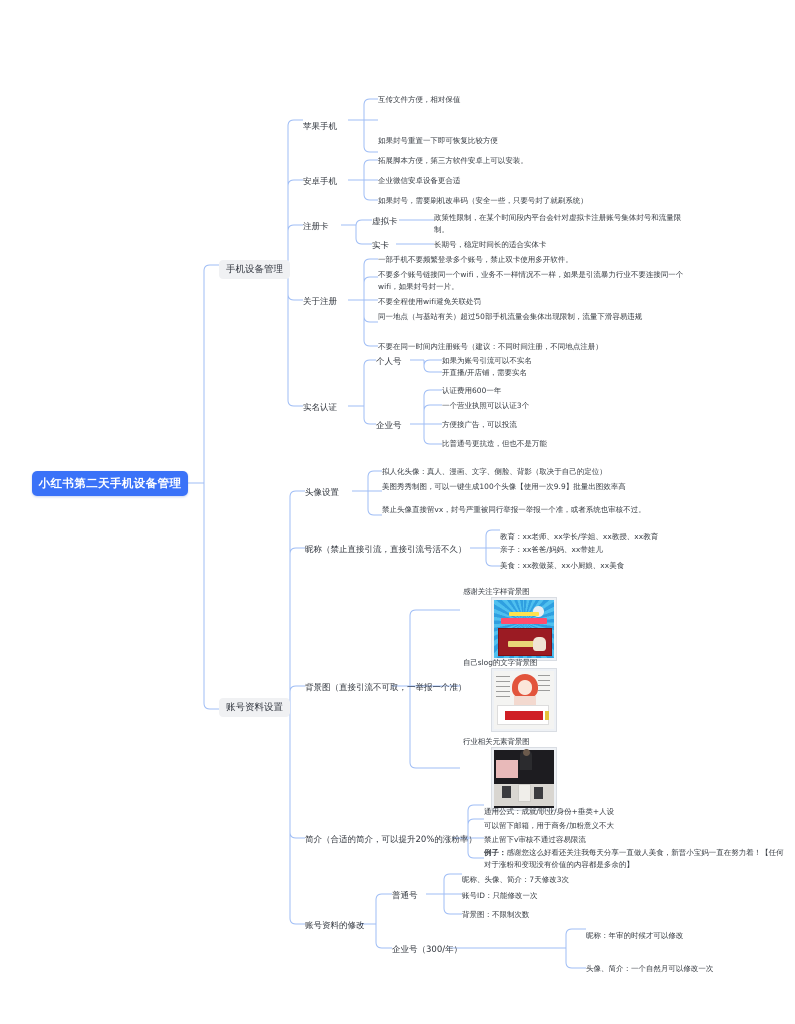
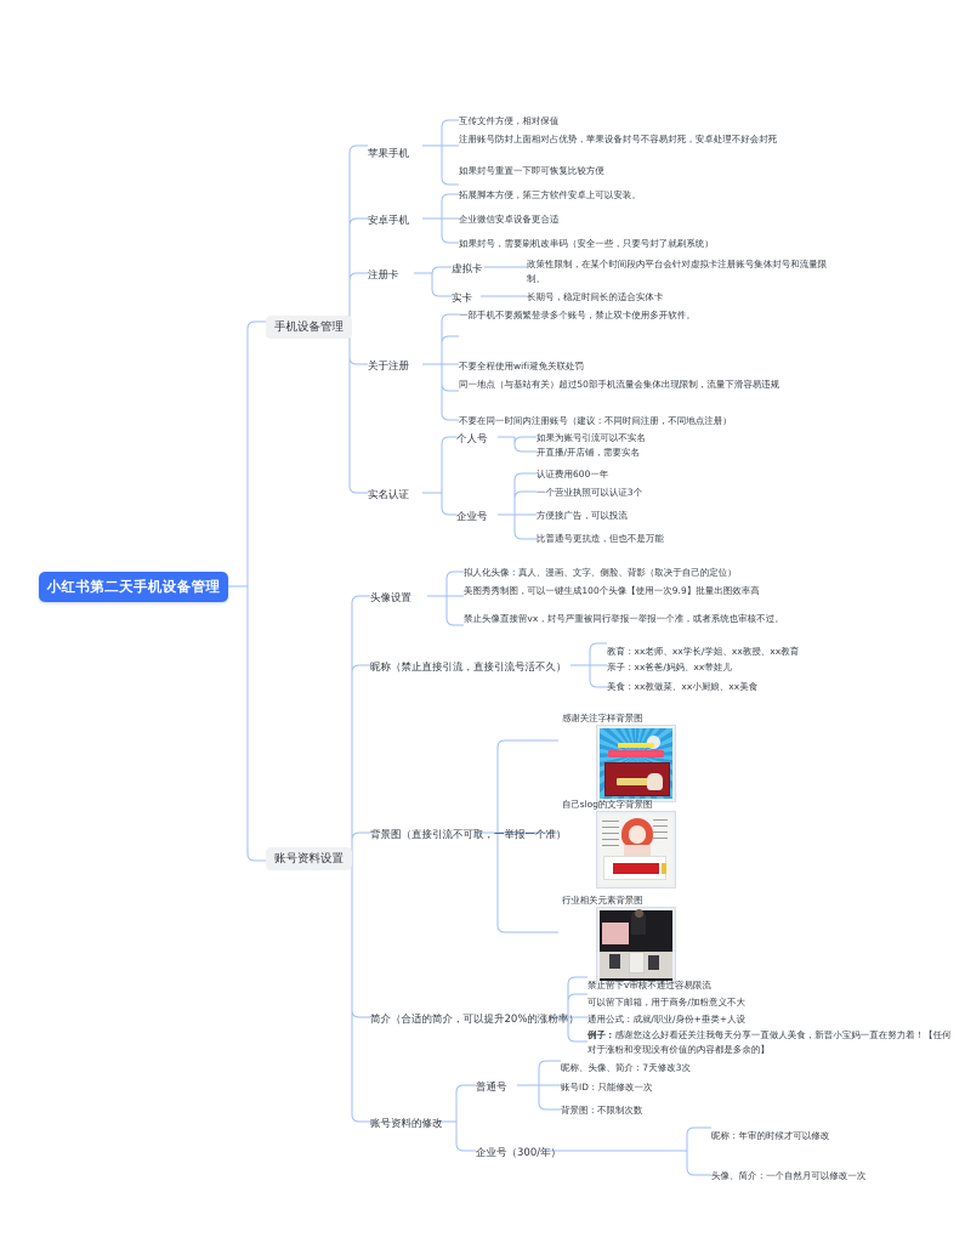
  小红书第二天手机设备管理
  手机设备管理
  苹果手机
  互传文件方便，相对保值
+ 注册账号防封上面相对占优势，苹果设备封号不容易封死，安卓处理不好会封死
  如果封号重置一下即可恢复比较方便
  安卓手机
  拓展脚本方便，第三方软件安卓上可以安装。
  企业微信安卓设备更合适
  如果封号，需要刷机改串码（安全一些，只要号封了就刷系统）
  注册卡
  虚拟卡
  政策性限制，在某个时间段内平台会针对虚拟卡注册账号集体封号和流量限制。
  实卡
  长期号，稳定时间长的适合实体卡
  关于注册
  一部手机不要频繁登录多个账号，禁止双卡使用多开软件。
- 不要多个账号链接同一个wifi，业务不一样情况不一样，如果是引流暴力行业不要连接同一个wifi，如果封号封一片。
  不要全程使用wifi避免关联处罚
  同一地点（与基站有关）超过50部手机流量会集体出现限制，流量下滑容易违规
  不要在同一时间内注册账号（建议：不同时间注册，不同地点注册）
  实名认证
  个人号
  如果为账号引流可以不实名
  开直播/开店铺，需要实名
  企业号
  认证费用600一年
  一个营业执照可以认证3个
  方便接广告，可以投流
  比普通号更抗造，但也不是万能
  账号资料设置
  头像设置
  拟人化头像：真人、漫画、文字、侧脸、背影（取决于自己的定位）
  美图秀秀制图，可以一键生成100个头像【使用一次9.9】批量出图效率高
  禁止头像直接留vx，封号严重被同行举报一举报一个准，或者系统也审核不过。
  昵称（禁止直接引流，直接引流号活不久）
  教育：xx老师、xx学长/学姐、xx教授、xx教育
  亲子：xx爸爸/妈妈、xx带娃儿
  美食：xx教做菜、xx小厨娘、xx美食
  背景图（直接引流不可取，一举报一个准）
  感谢关注字样背景图
  自己slog的文字背景图
  行业相关元素背景图
  简介（合适的简介，可以提升20%的涨粉率）
- 通用公式：成就/职业/身份+垂类+人设
+ 禁止留下v审核不通过容易限流
  可以留下邮箱，用于商务/加粉意义不大
- 禁止留下v审核不通过容易限流
+ 通用公式：成就/职业/身份+垂类+人设
  例子：感谢您这么好看还关注我每天分享一直做人美食，新晋小宝妈一直在努力着！【任何对于涨粉和变现没有价值的内容都是多余的】
  账号资料的修改
  普通号
  昵称、头像、简介：7天修改3次
  账号ID：只能修改一次
  背景图：不限制次数
  企业号（300/年）
  昵称：年审的时候才可以修改
  头像、简介：一个自然月可以修改一次
